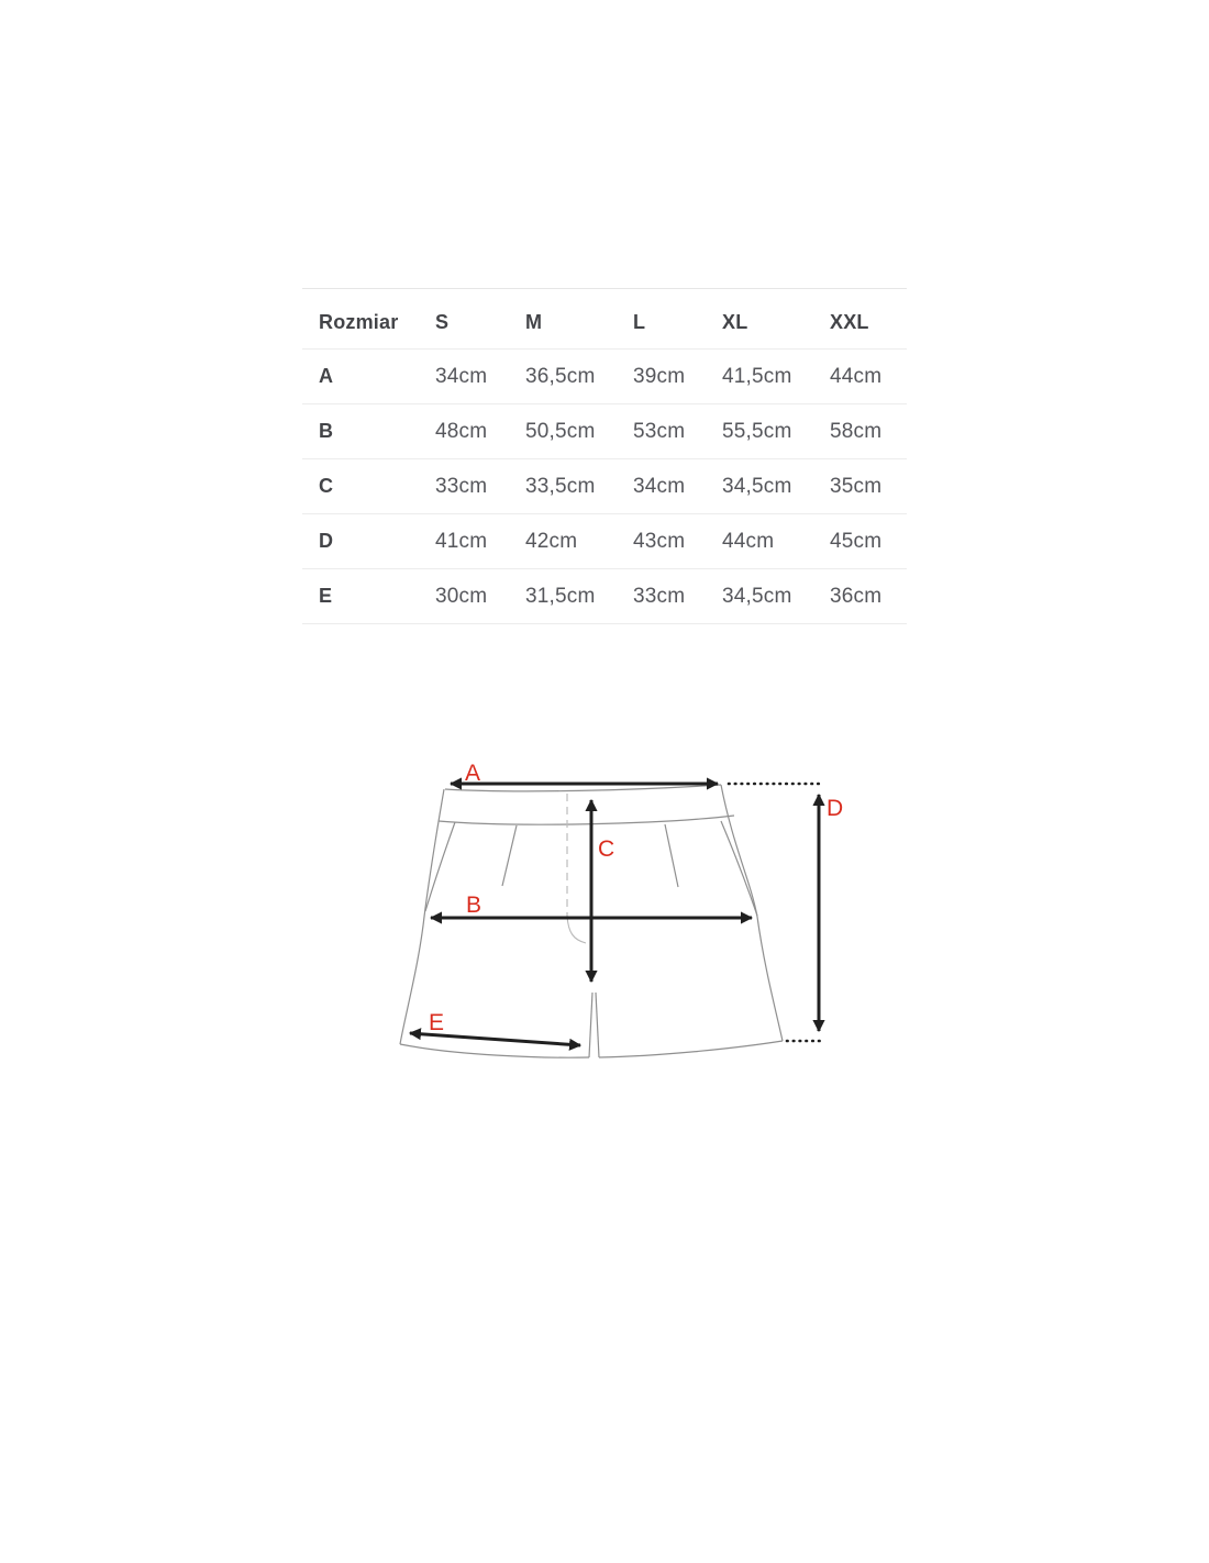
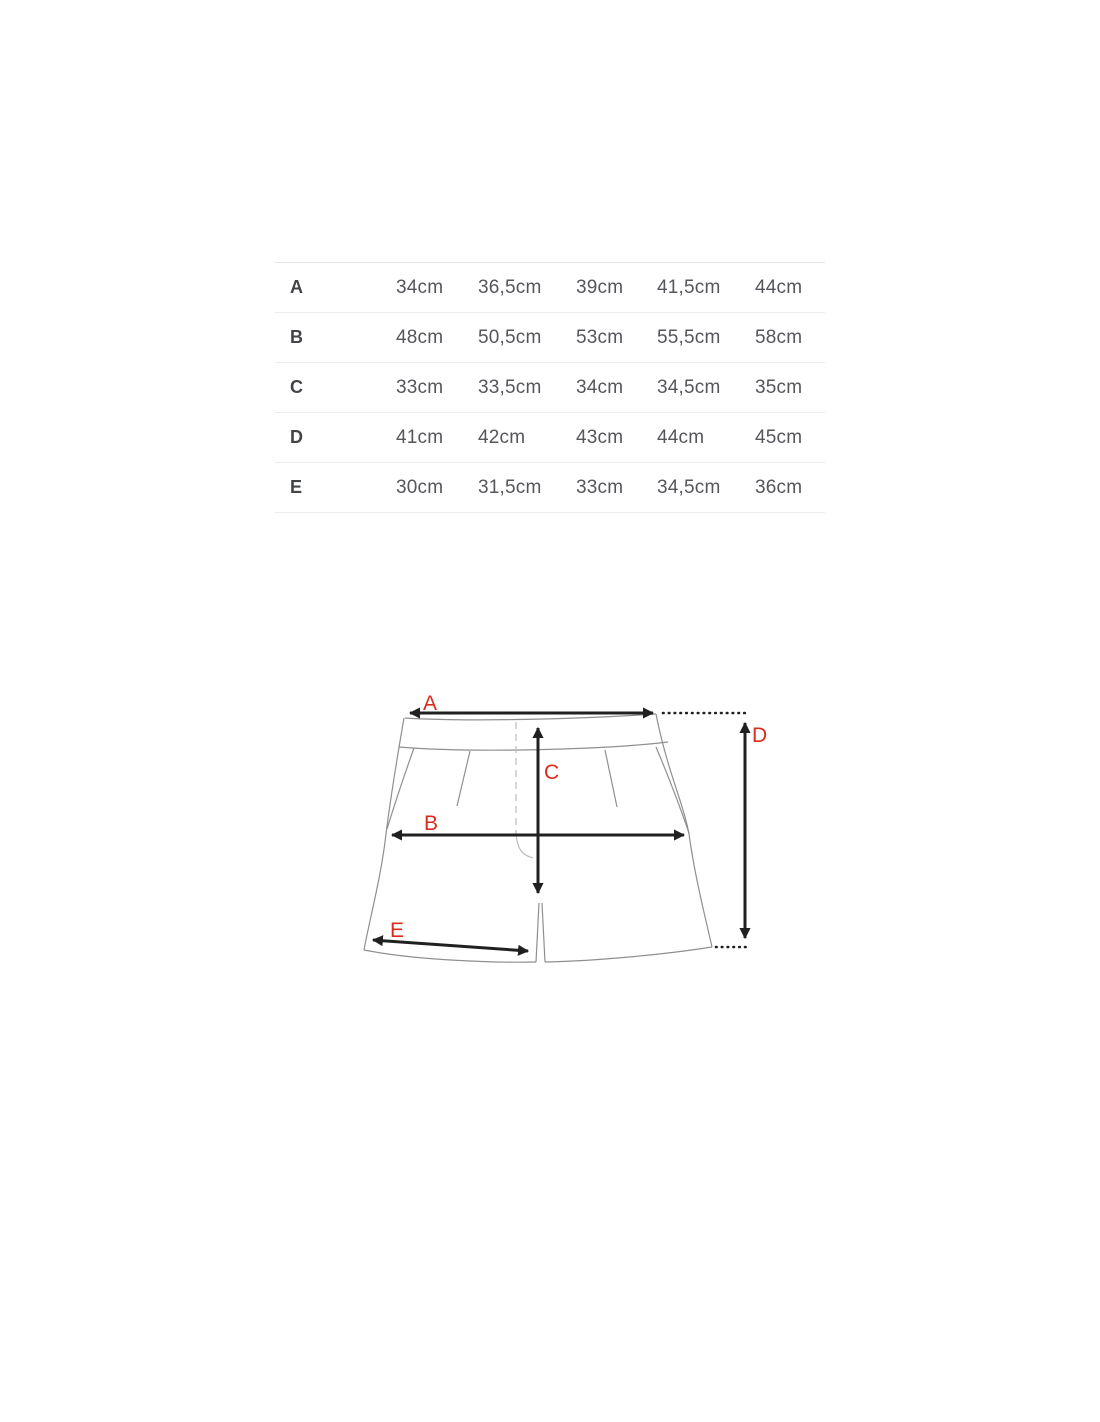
- Rozmiar
- S
- M
- L
- XL
- XXL
  A
  34cm
  36,5cm
  39cm
  41,5cm
  44cm
  B
  48cm
  50,5cm
  53cm
  55,5cm
  58cm
  C
  33cm
  33,5cm
  34cm
  34,5cm
  35cm
  D
  41cm
  42cm
  43cm
  44cm
  45cm
  E
  30cm
  31,5cm
  33cm
  34,5cm
  36cm
  A
  B
  C
  D
  E
